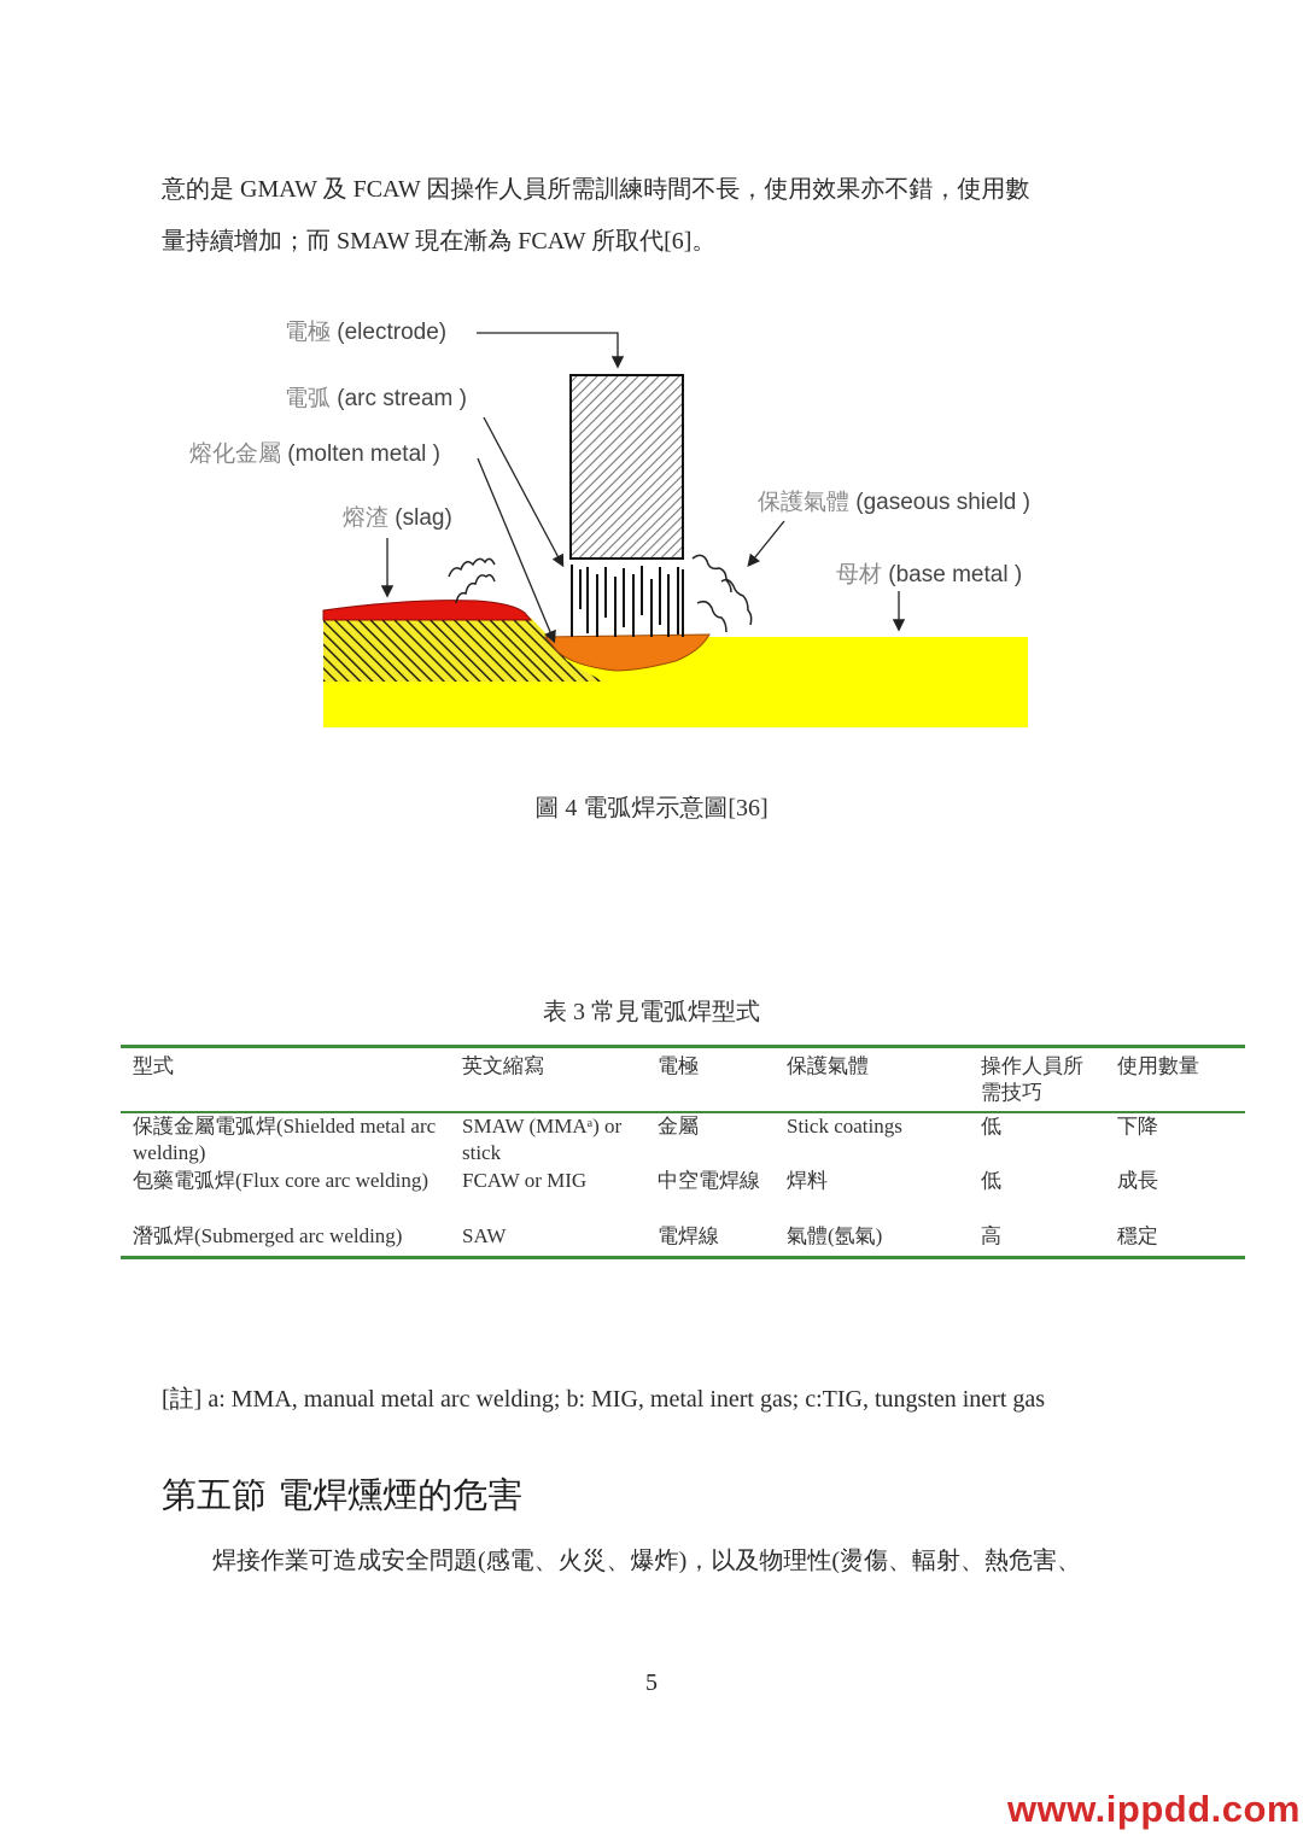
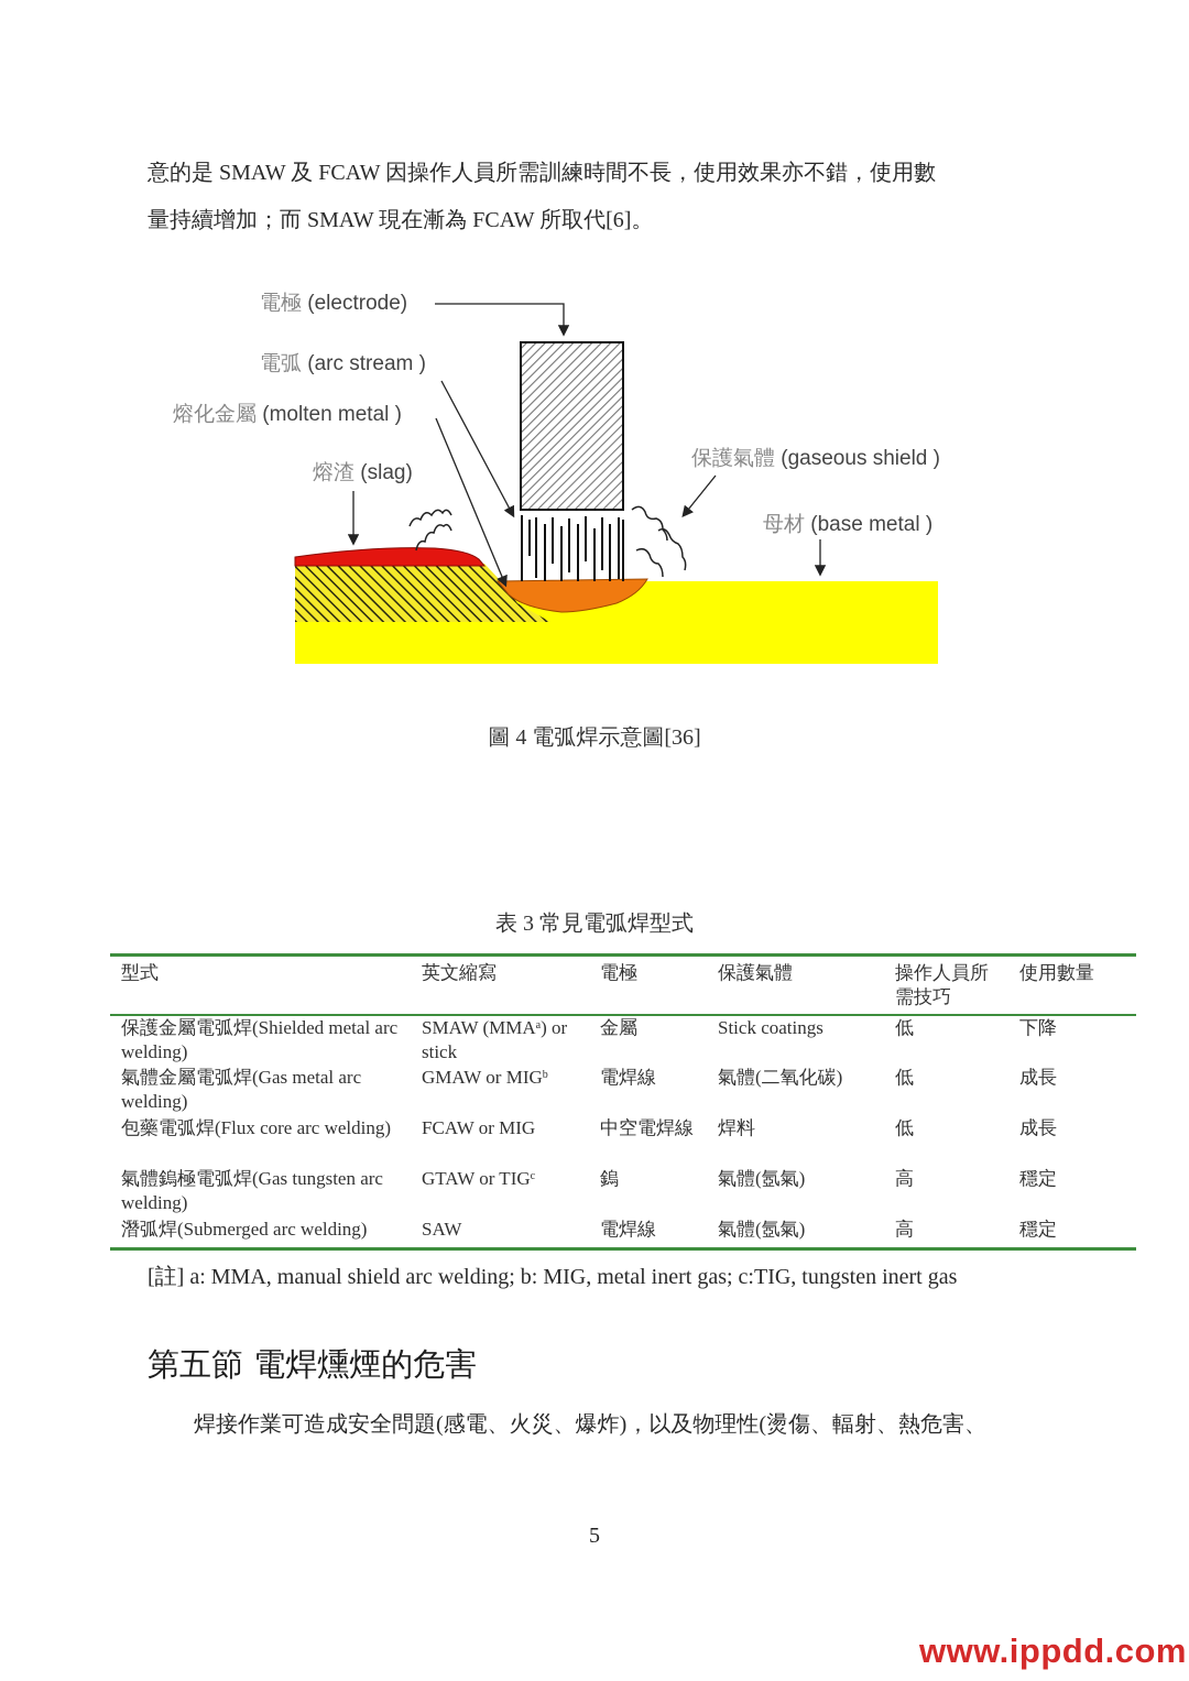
- 意的是 GMAW 及 FCAW 因操作人員所需訓練時間不長，使用效果亦不錯，使用數
+ 意的是 SMAW 及 FCAW 因操作人員所需訓練時間不長，使用效果亦不錯，使用數
  量持續增加；而 SMAW 現在漸為 FCAW 所取代[6]。
  電極 (electrode)
  電弧 (arc stream )
  熔化金屬 (molten metal )
  熔渣 (slag)
  保護氣體 (gaseous shield )
  母材 (base metal )
  圖 4 電弧焊示意圖[36]
  表 3 常見電弧焊型式
  型式	英文縮寫	電極	保護氣體	操作人員所需技巧	使用數量
  保護金屬電弧焊(Shielded metal arc welding)	SMAW (MMAa) or stick	金屬	Stick coatings	低	下降
+ 氣體金屬電弧焊(Gas metal arc welding)	GMAW or MIGb	電焊線	氣體(二氧化碳)	低	成長
  包藥電弧焊(Flux core arc welding)	FCAW or MIG	中空電焊線	焊料	低	成長
+ 氣體鎢極電弧焊(Gas tungsten arc welding)	GTAW or TIGc	鎢	氣體(氬氣)	高	穩定
  潛弧焊(Submerged arc welding)	SAW	電焊線	氣體(氬氣)	高	穩定
- [註] a: MMA, manual metal arc welding; b: MIG, metal inert gas; c:TIG, tungsten inert gas
+ [註] a: MMA, manual shield arc welding; b: MIG, metal inert gas; c:TIG, tungsten inert gas
  第五節 電焊燻煙的危害
  焊接作業可造成安全問題(感電、火災、爆炸)，以及物理性(燙傷、輻射、熱危害、
  5
  www.ippdd.com
